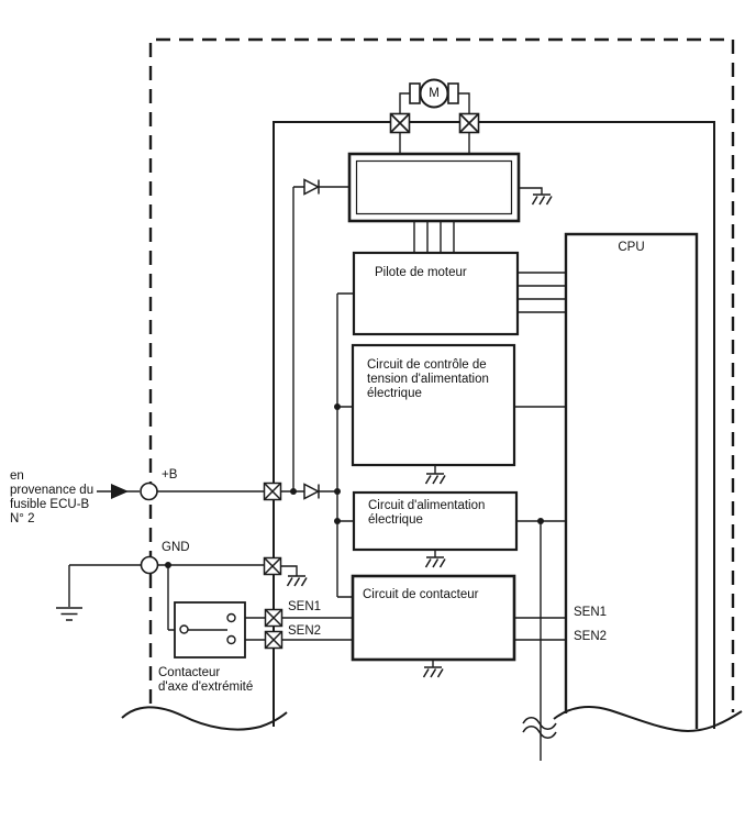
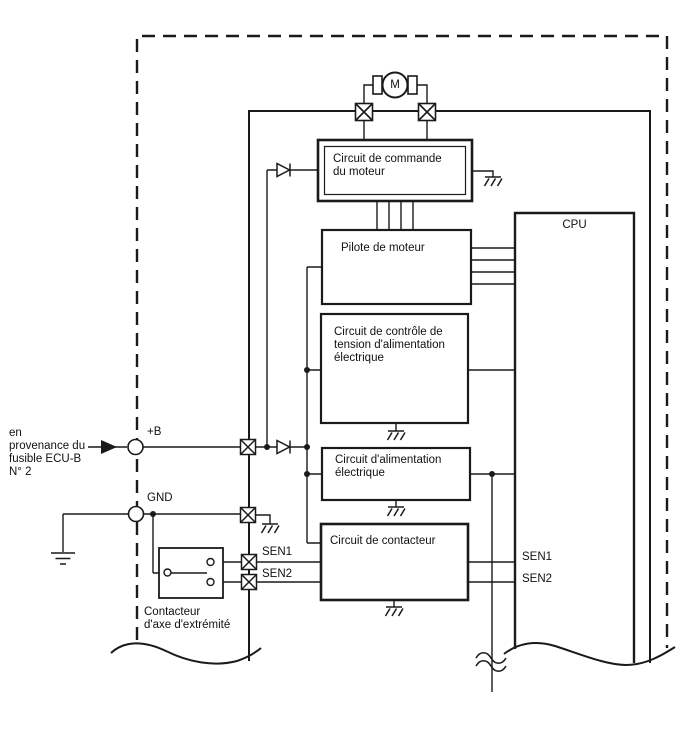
  en
  provenance du
  fusible ECU-B
  N° 2
  +B
  GND
  SEN1
  SEN2
  M
+ Circuit de commande
+ du moteur
  Pilote de moteur
  Circuit de contrôle de
  tension d'alimentation
  électrique
  Circuit d'alimentation
  électrique
  Circuit de contacteur
  CPU
  SEN1
  SEN2
  Contacteur
  d'axe d'extrémité
